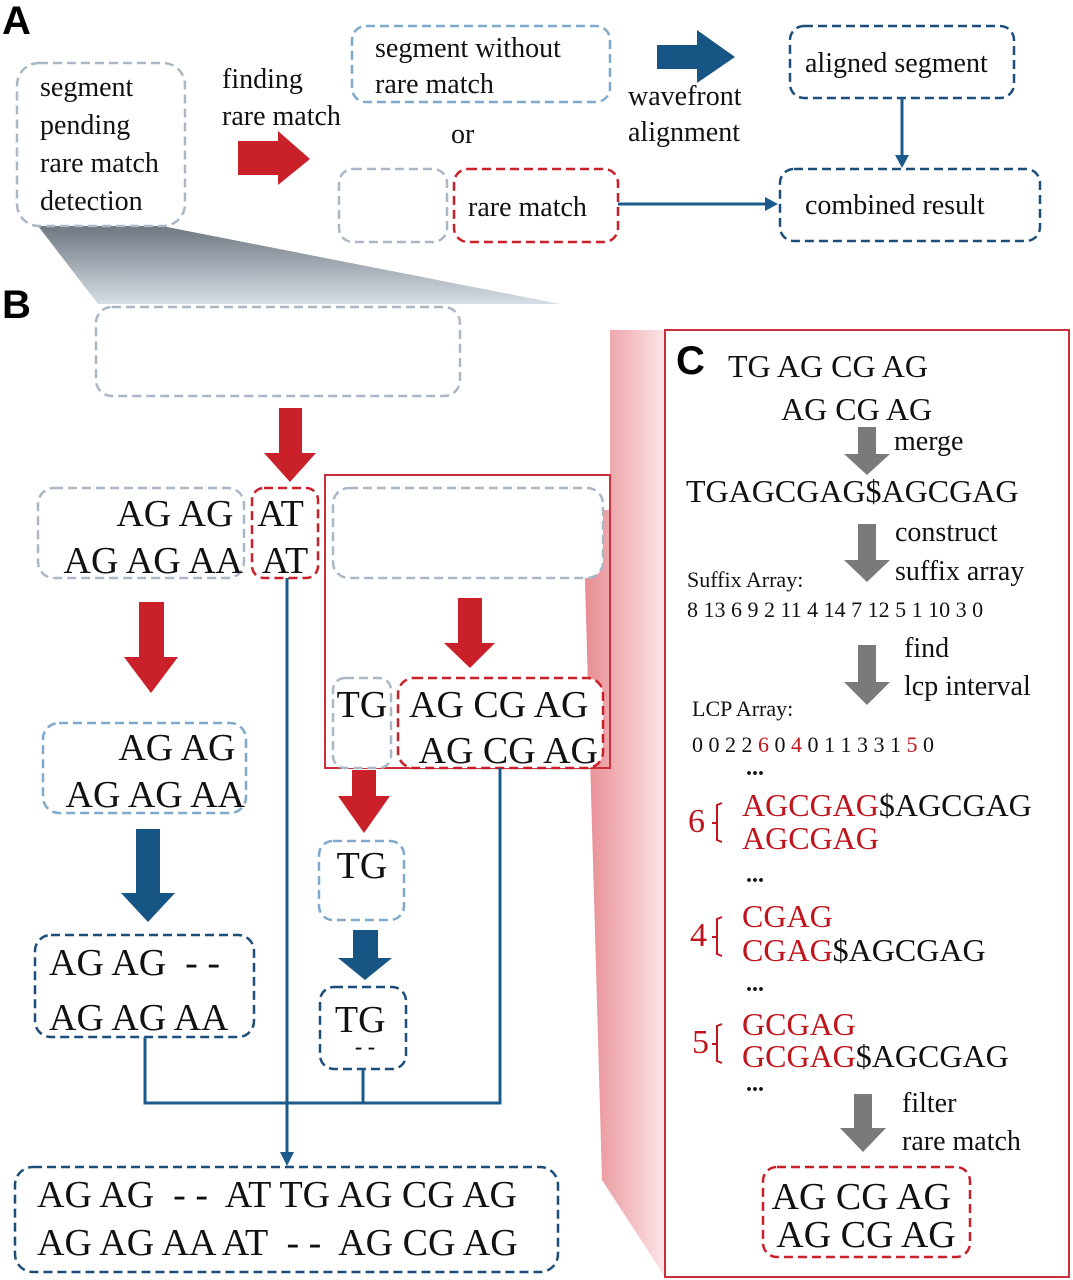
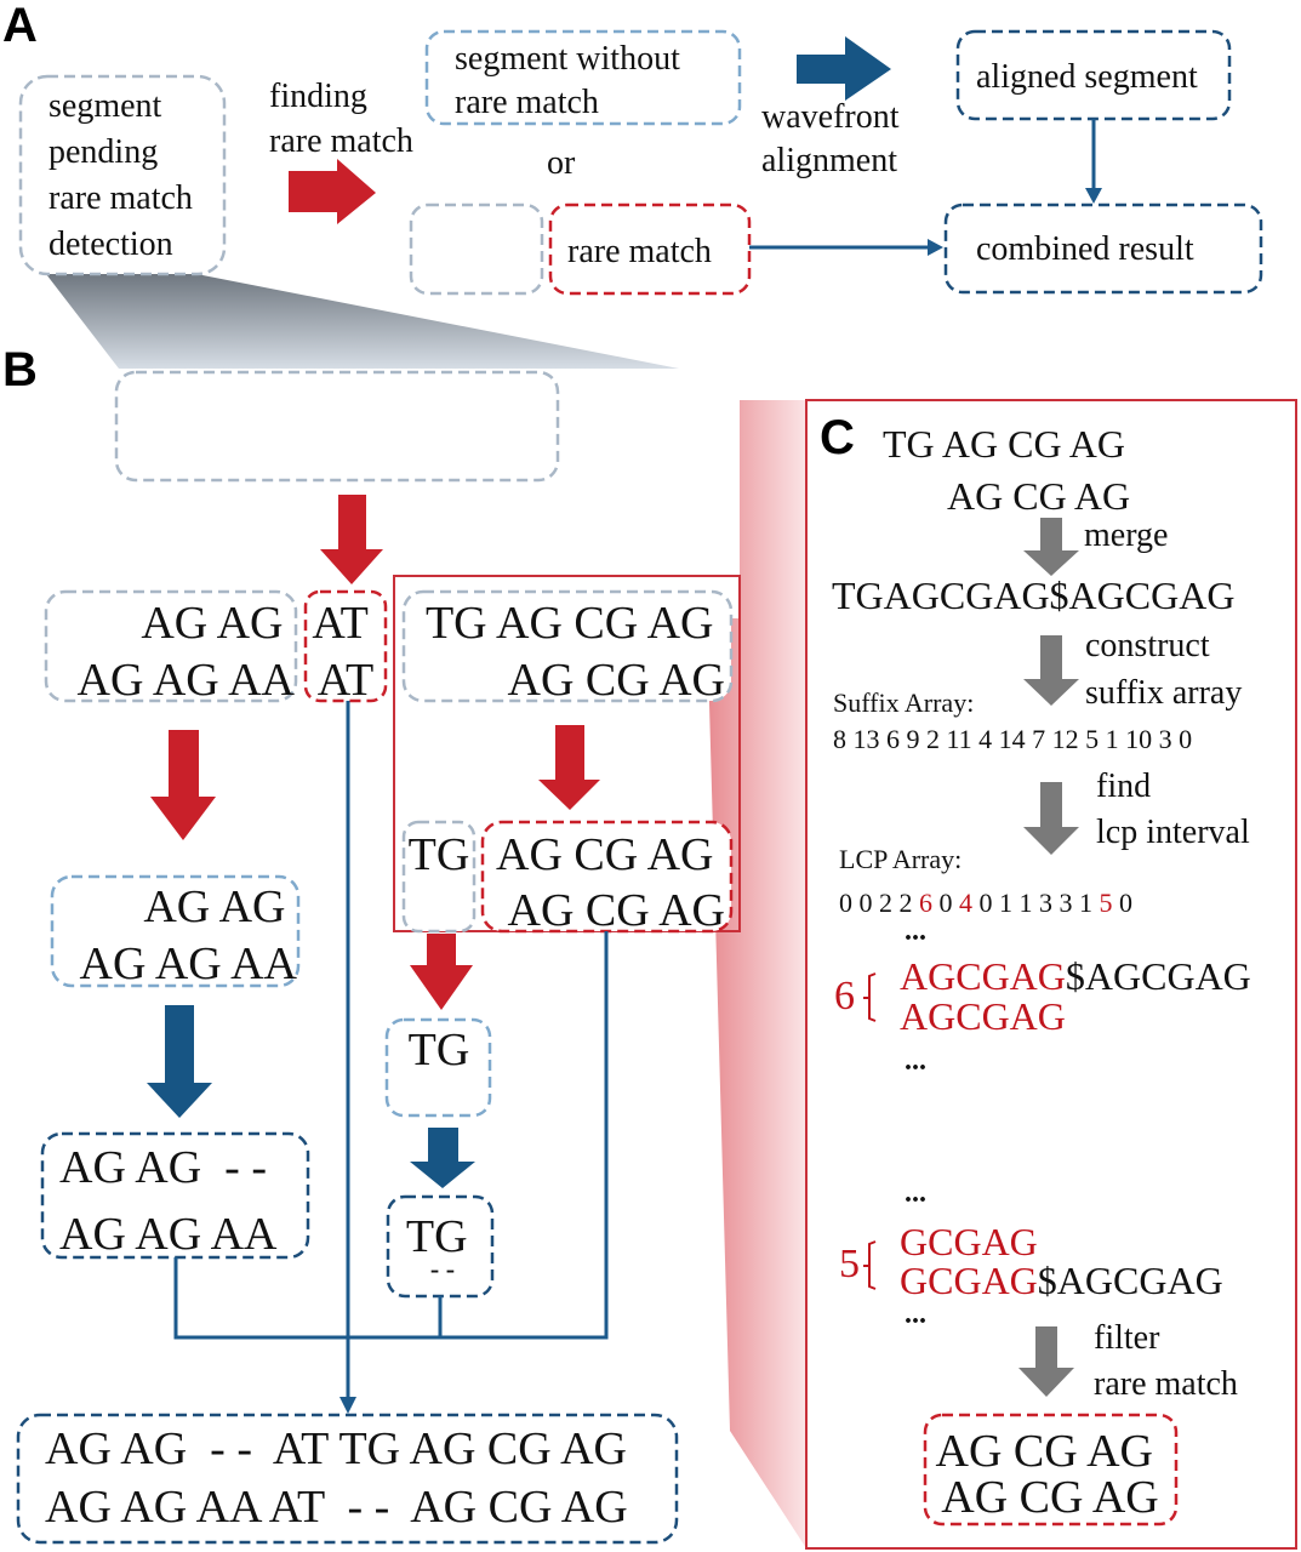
  A
  B
  segment pending rare match detection
  finding rare match
  segment without rare match
  or
  rare match
  wavefront alignment
  aligned segment
  combined result
  AG AG AG AG AA
  AT AT
+ TG AG CG AG AG CG AG
  TG
  AG CG AG AG CG AG
  AG AG AG AG AA
  TG
  AG AG - - AG AG AA
  TG - -
  AG AG - - AT TG AG CG AG AG AG AA AT - - AG CG AG
  C
  TG AG CG AG
  AG CG AG
  merge
  TGAGCGAG$AGCGAG
  construct suffix array
  Suffix Array:
  8 13 6 9 2 11 4 14 7 12 5 1 10 3 0
  find lcp interval
  LCP Array:
  0 0 2 2 6 0 4 0 1 1 3 3 1 5 0
  ...
  6
  AGCGAG$AGCGAG
  AGCGAG
  ...
- 4
- CGAG
- CGAG$AGCGAG
  ...
  5
  GCGAG
  GCGAG$AGCGAG
  ...
  filter rare match
  AG CG AG AG CG AG
